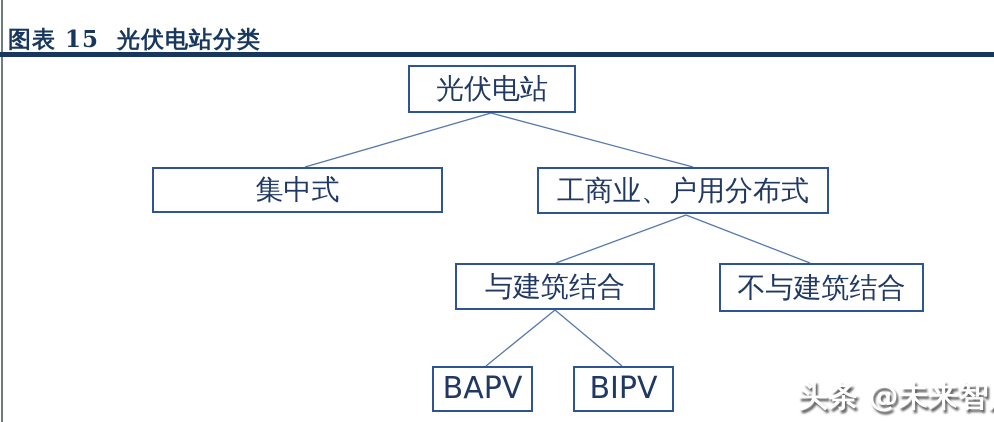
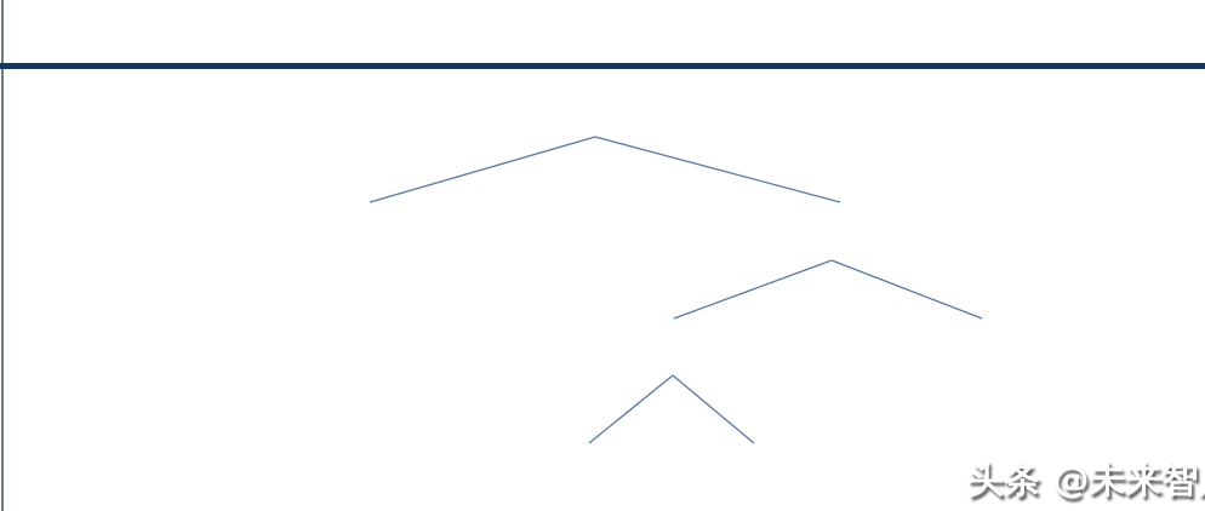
- 图表 15 光伏电站分类
- 光伏电站
- 集中式
- 工商业、户用分布式
- 与建筑结合
- 不与建筑结合
- BAPV
- BIPV
  头条 @未来智
